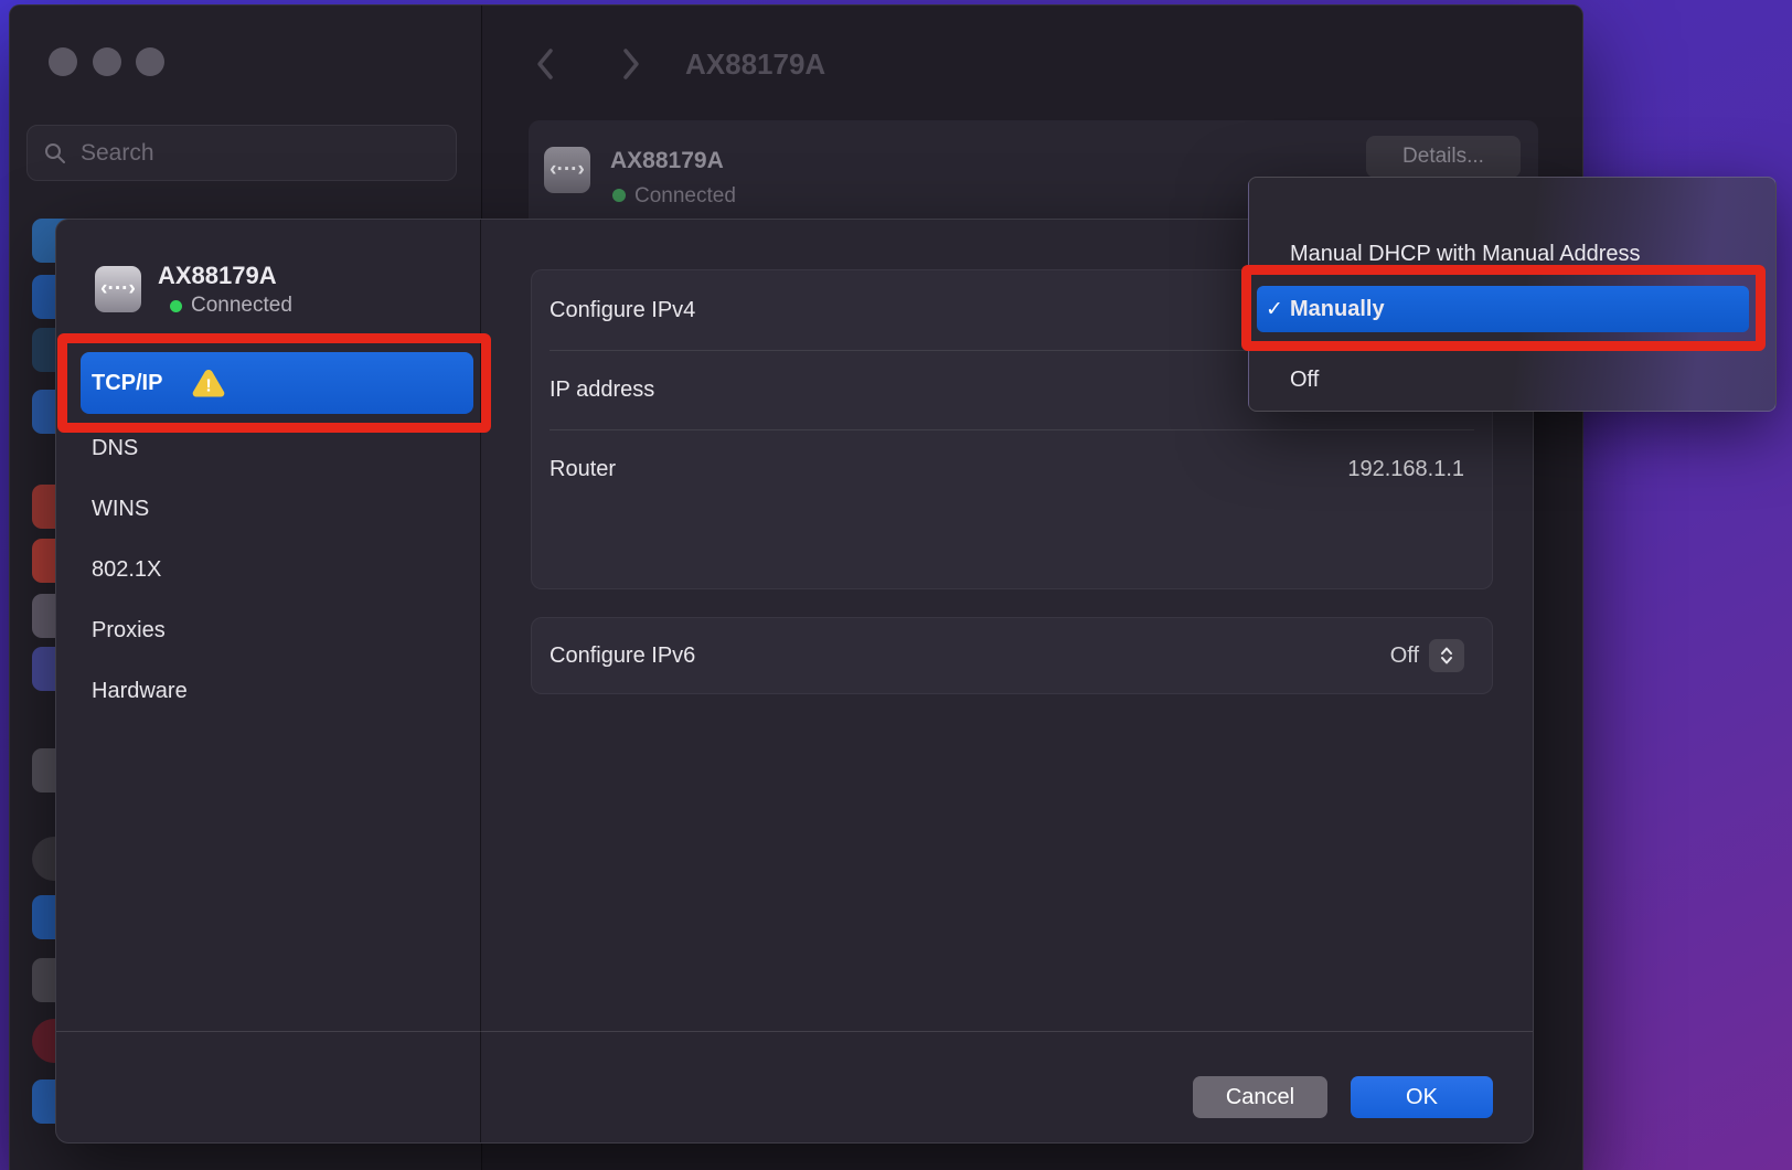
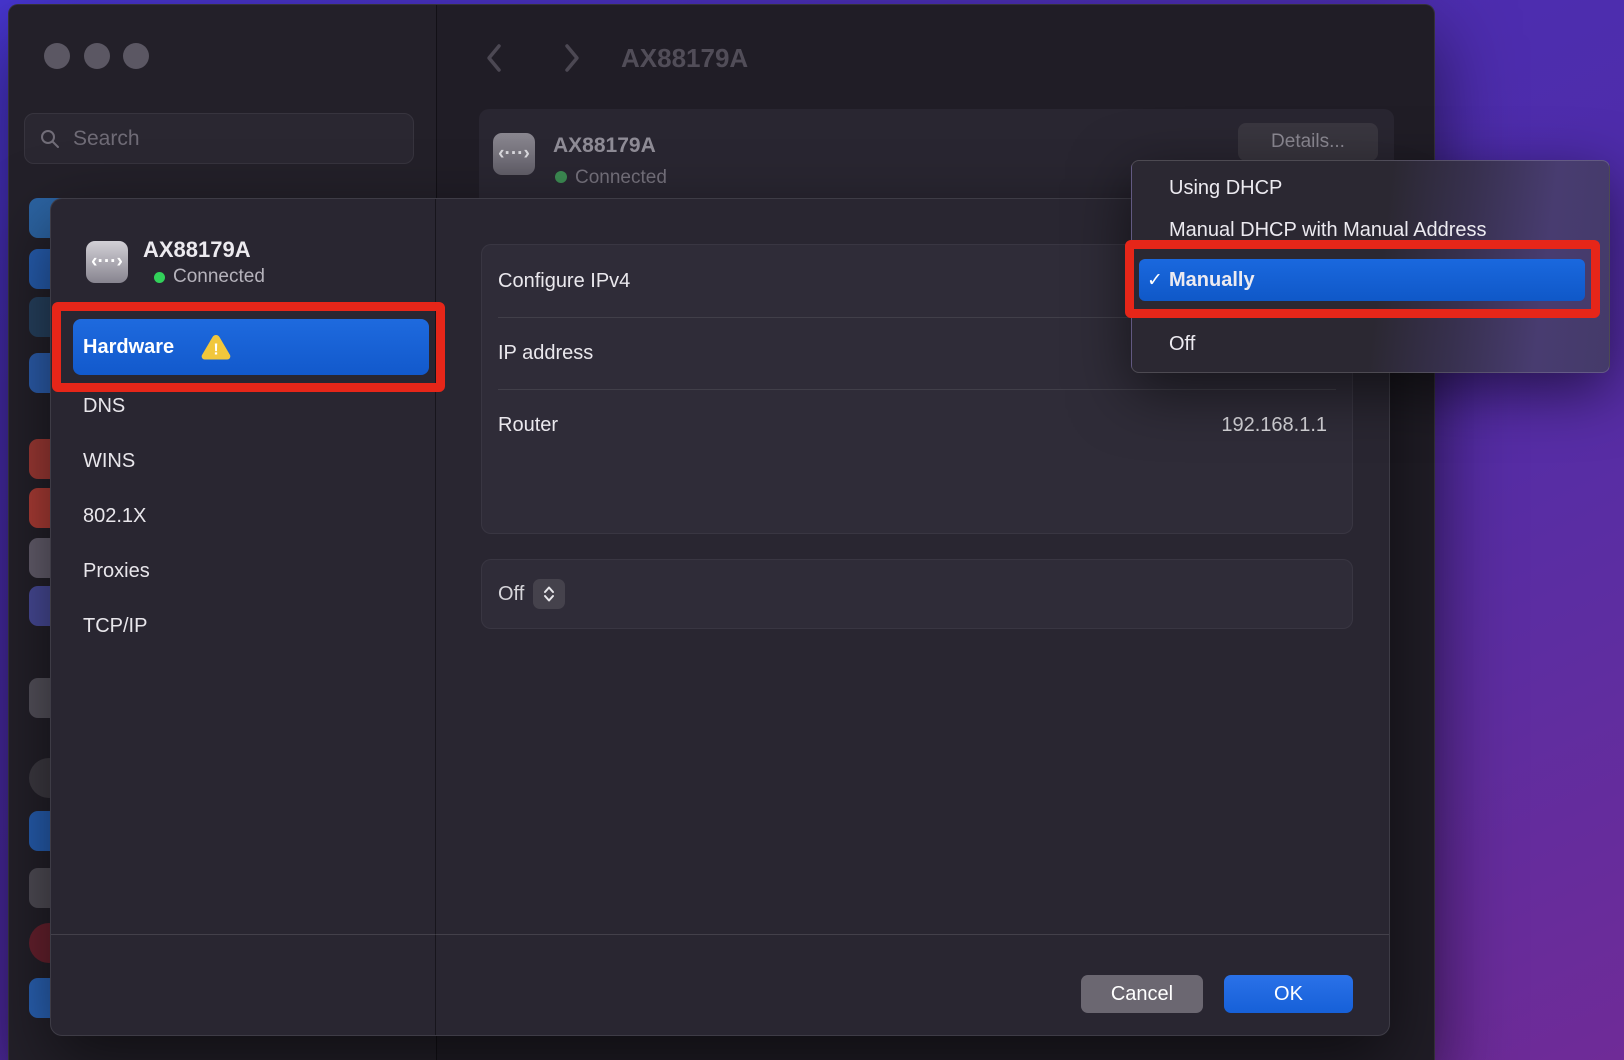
  Search
  AX88179A
  ‹···›
  AX88179A
  Connected
  Details...
  ‹···›
  AX88179A
  Connected
- TCP/IP
+ Hardware
  !
  DNS
  WINS
  802.1X
  Proxies
- Hardware
+ TCP/IP
  Configure IPv4
  IP address
  Router
  192.168.1.1
- Configure IPv6
  Off
  Cancel
  OK
+ Using DHCP
  Manual DHCP with Manual Address
  ✓
  Manually
  Off
